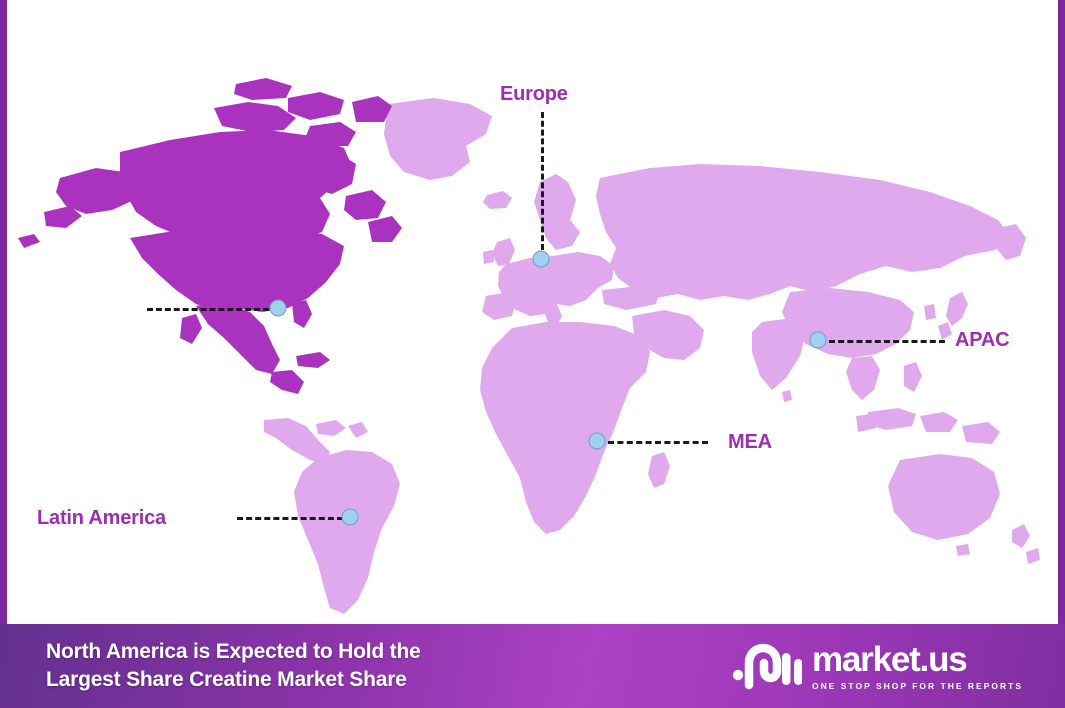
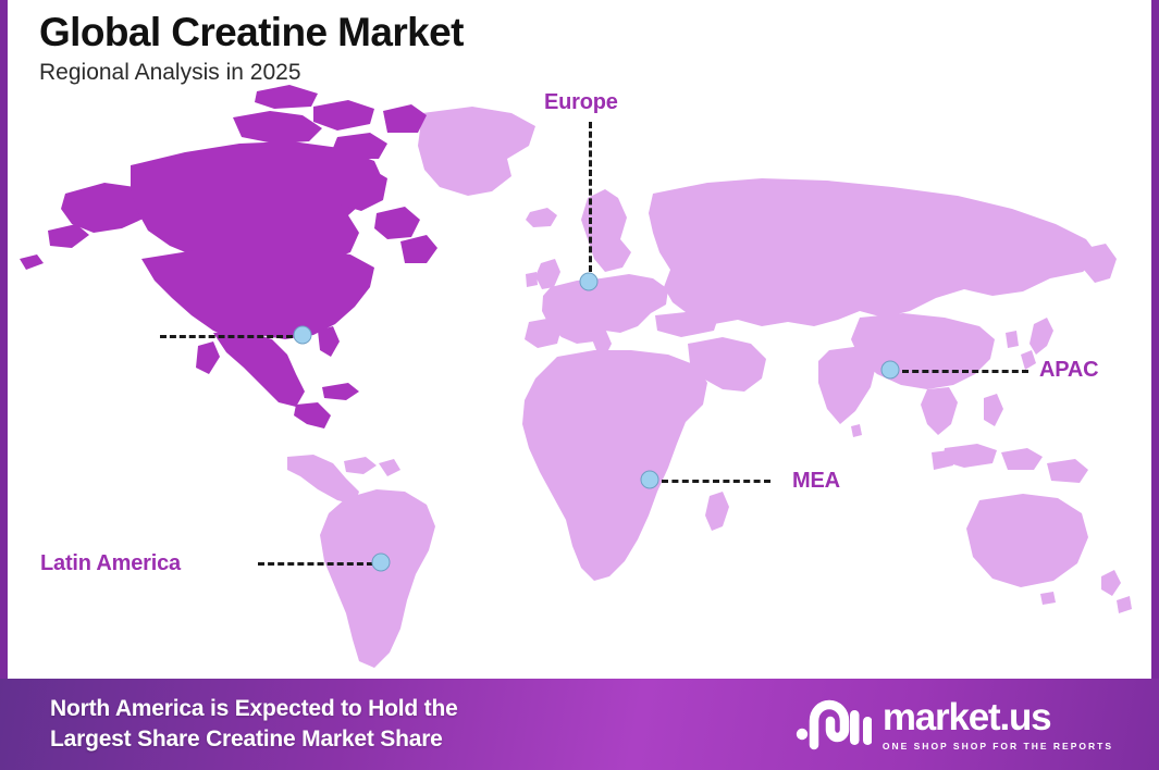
+ Global Creatine Market
+ Regional Analysis in 2025
  Europe
  APAC
  MEA
  Latin America
  North America is Expected to Hold the
  Largest Share Creatine Market Share
  market.us
- ONE STOP SHOP FOR THE REPORTS
+ ONE SHOP SHOP FOR THE REPORTS
